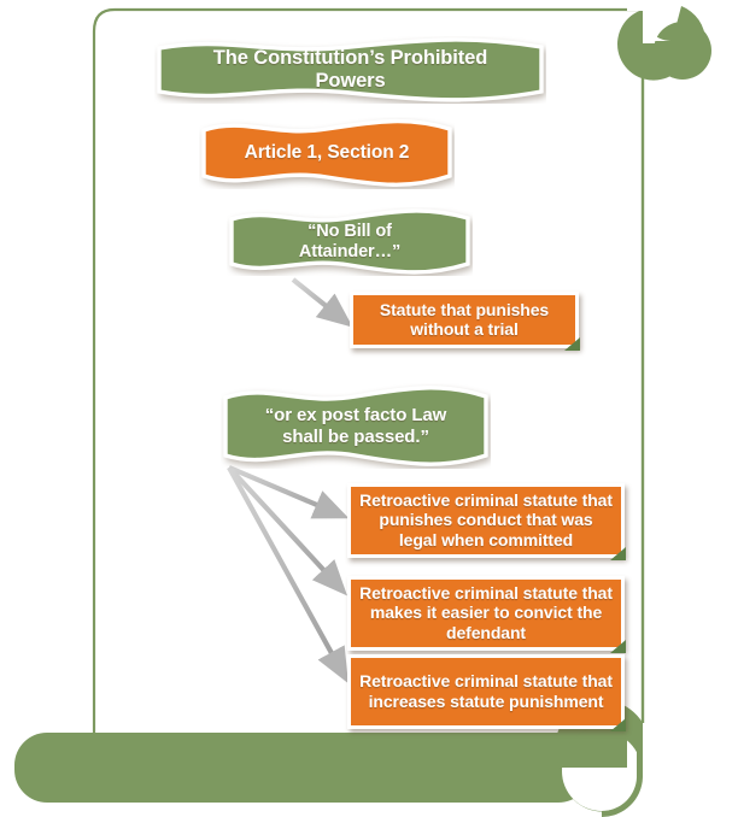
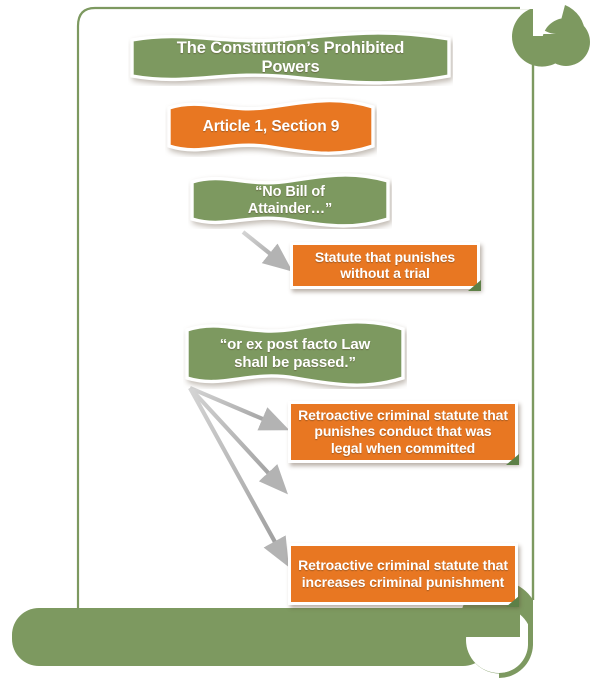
  The Constitution’s Prohibited Powers
- Article 1, Section 2
+ Article 1, Section 9
  “No Bill of Attainder…”
  Statute that punishes without a trial
  “or ex post facto Law shall be passed.”
  Retroactive criminal statute that punishes conduct that was legal when committed
- Retroactive criminal statute that makes it easier to convict the defendant
- Retroactive criminal statute that increases statute punishment
+ Retroactive criminal statute that increases criminal punishment
